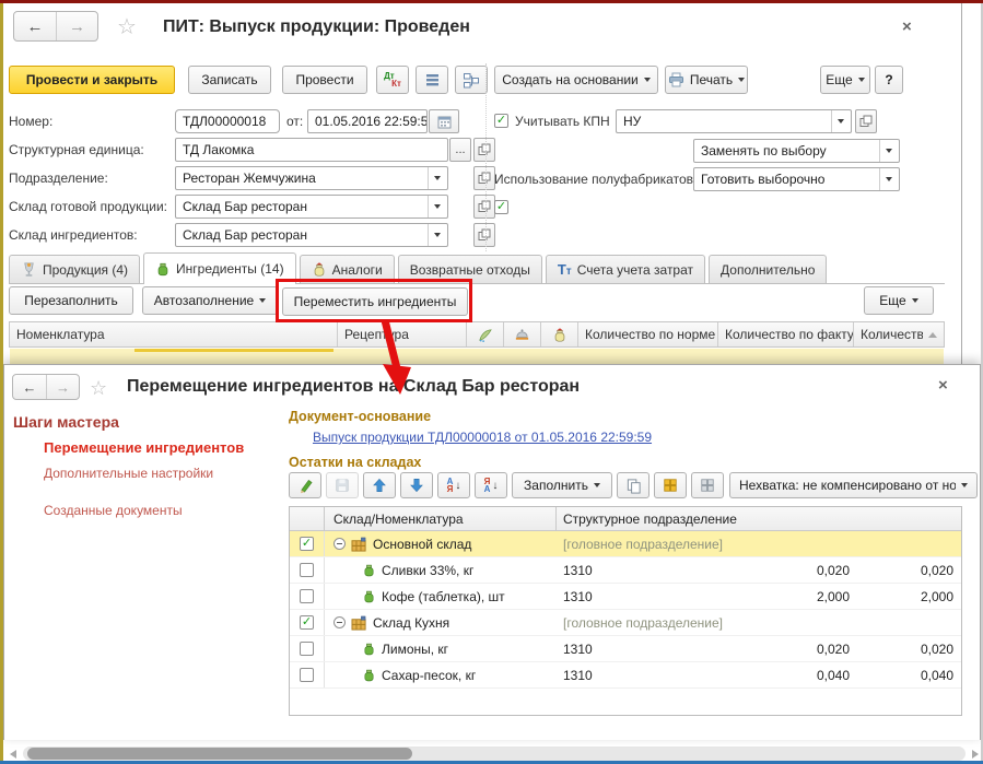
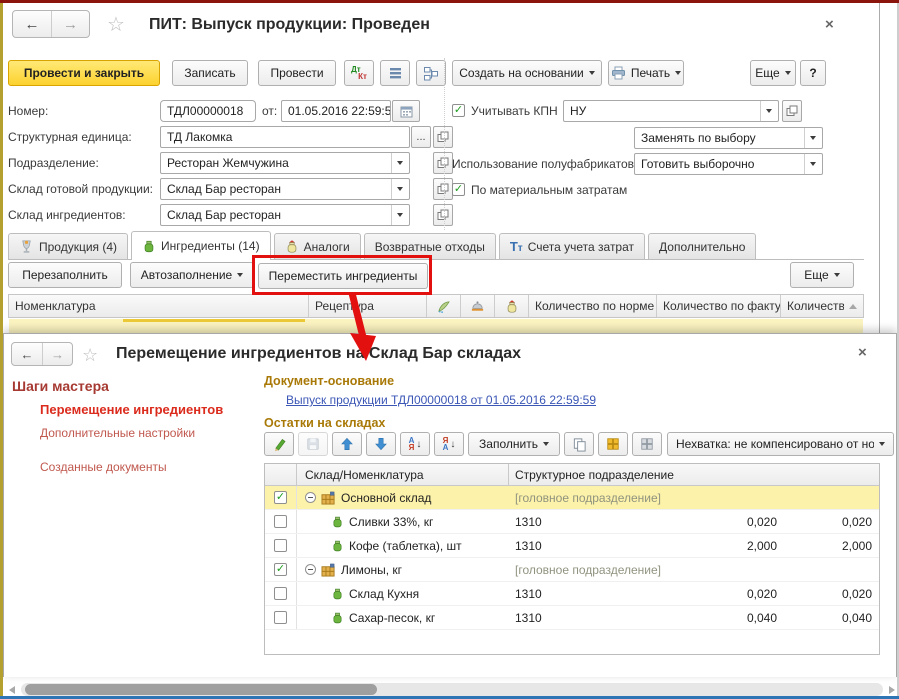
  ←
  →
  ☆
  ПИТ: Выпуск продукции: Проведен
  ×
  Провести и закрыть
  Записать
  Провести
  Дт
  Кт
  Создать на основании
  Печать
  Еще
  ?
  Номер:
  ТДЛ00000018
  от:
  01.05.2016 22:59:5
  Структурная единица:
  ТД Лакомка
  ...
  Подразделение:
  Ресторан Жемчужина
  Склад готовой продукции:
  Склад Бар ресторан
  Склад ингредиентов:
  Склад Бар ресторан
  ✓
  Учитывать КПН
  НУ
  Заменять по выбору
  Использование полуфабрикатов
  Готовить выборочно
  ✓
+ По материальным затратам
  Продукция (4)
  Ингредиенты (14)
  Аналоги
  Возвратные отходы
  Тт
  Счета учета затрат
  Дополнительно
  Перезаполнить
  Автозаполнение
  Переместить ингредиенты
  Еще
  Номенклатура
  Рецепра
  Количество по норме
  Количество по факту
  ←
  →
  ☆
- Перемещение ингредиентов на Склад Бар ресторан
+ Перемещение ингредиентов на Склад Бар складах
  ×
  Шаги мастера
  Перемещение ингредиентов
  Дополнительные настройки
  Созданные документы
  Документ-основание
  Выпуск продукции ТДЛ00000018 от 01.05.2016 22:59:59
  Остатки на складах
  А
  Я
  ↓
  Я
  А
  ↓
  Заполнить
  Нехватка: не компенсировано от но
  Склад/Номенклатура
  Структурное подразделение
  ✓
  Основной склад
  [головное подразделение]
  Сливки 33%, кг
  1310
  0,020
  0,020
  Кофе (таблетка), шт
  1310
  2,000
  2,000
  ✓
- Склад Кухня
+ Лимоны, кг
  [головное подразделение]
- Лимоны, кг
+ Склад Кухня
  1310
  0,020
  0,020
  Сахар-песок, кг
  1310
  0,040
  0,040
